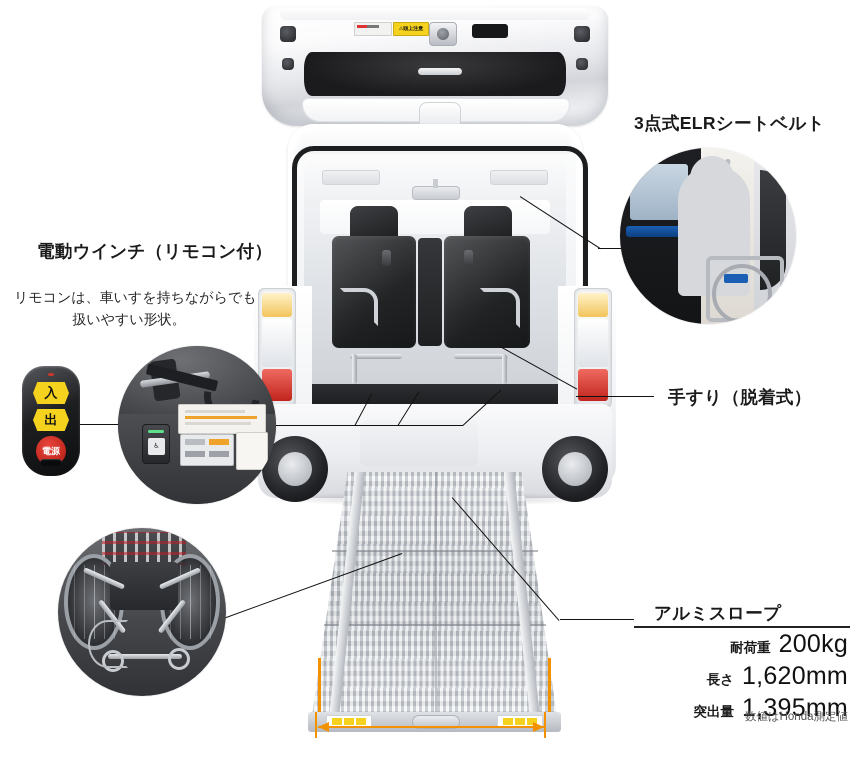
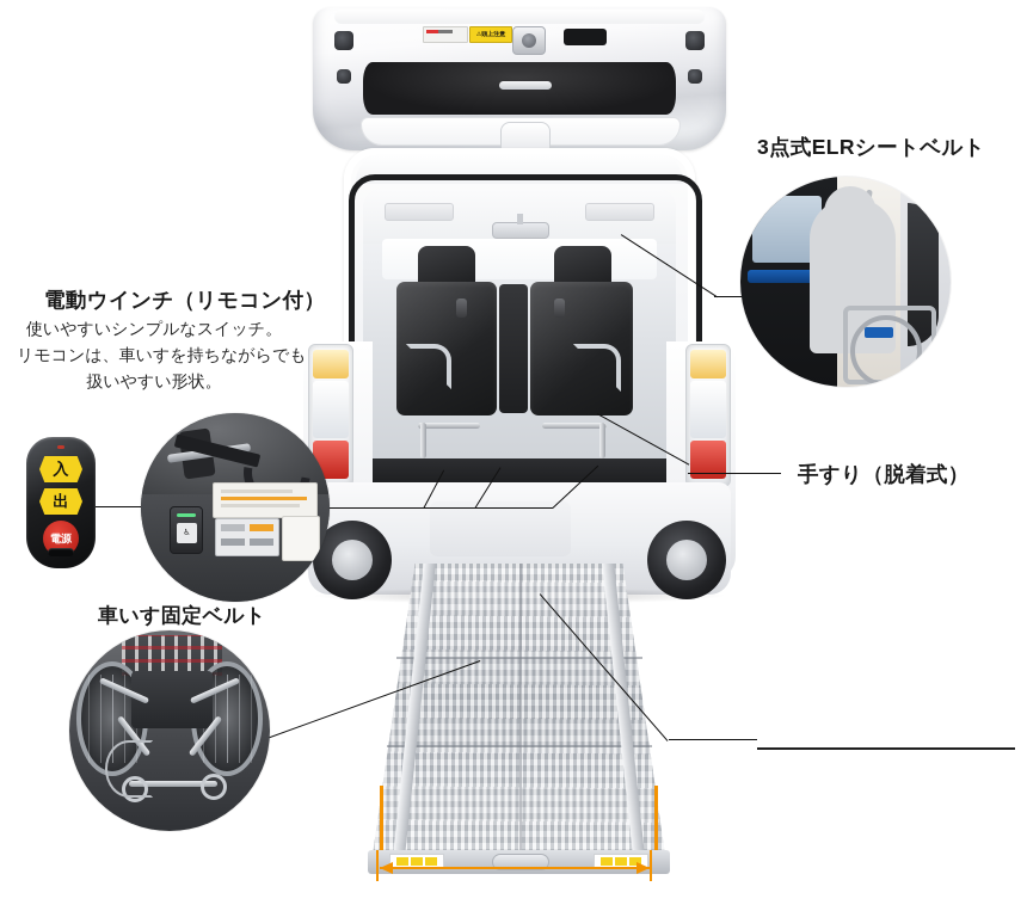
  入
  出
  電源
  電動ウインチ（リモコン付）
+ 使いやすいシンプルなスイッチ。
  リモコンは、車いすを持ちながらでも
  扱いやすい形状。
+ 車いす固定ベルト
  3点式ELRシートベルト
  手すり（脱着式）
- アルミスロープ
- 耐荷重
- 200kg
- 長さ
- 1,620mm
- 突出量
- 1,395mm
- 数値はHonda測定値
